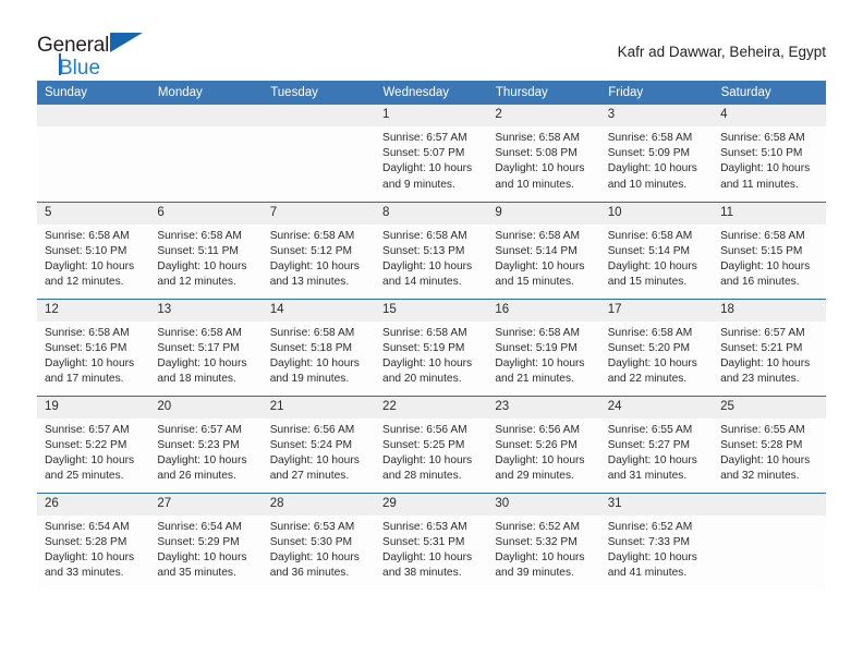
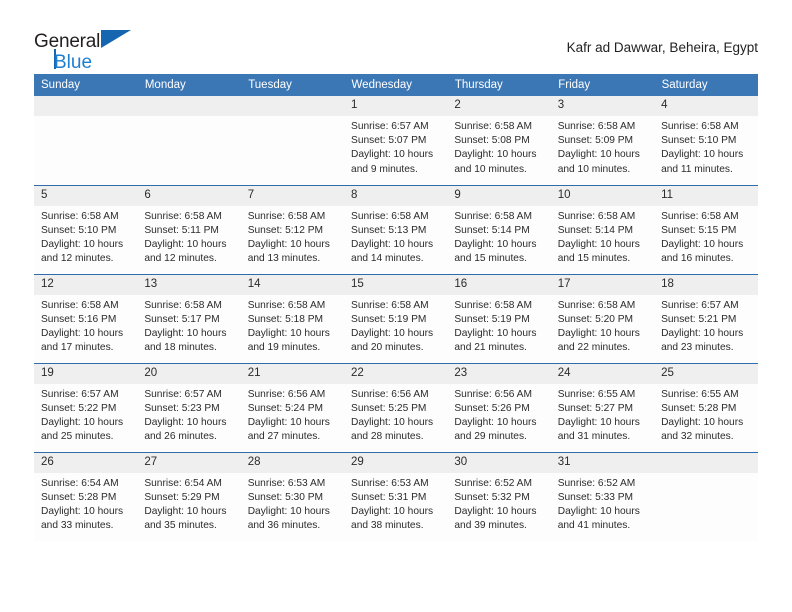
  General
  Blue
  Kafr ad Dawwar, Beheira, Egypt
  Sunday	Monday	Tuesday	Wednesday	Thursday	Friday	Saturday
  			1Sunrise: 6:57 AMSunset: 5:07 PMDaylight: 10 hoursand 9 minutes.	2Sunrise: 6:58 AMSunset: 5:08 PMDaylight: 10 hoursand 10 minutes.	3Sunrise: 6:58 AMSunset: 5:09 PMDaylight: 10 hoursand 10 minutes.	4Sunrise: 6:58 AMSunset: 5:10 PMDaylight: 10 hoursand 11 minutes.
  5Sunrise: 6:58 AMSunset: 5:10 PMDaylight: 10 hoursand 12 minutes.	6Sunrise: 6:58 AMSunset: 5:11 PMDaylight: 10 hoursand 12 minutes.	7Sunrise: 6:58 AMSunset: 5:12 PMDaylight: 10 hoursand 13 minutes.	8Sunrise: 6:58 AMSunset: 5:13 PMDaylight: 10 hoursand 14 minutes.	9Sunrise: 6:58 AMSunset: 5:14 PMDaylight: 10 hoursand 15 minutes.	10Sunrise: 6:58 AMSunset: 5:14 PMDaylight: 10 hoursand 15 minutes.	11Sunrise: 6:58 AMSunset: 5:15 PMDaylight: 10 hoursand 16 minutes.
  12Sunrise: 6:58 AMSunset: 5:16 PMDaylight: 10 hoursand 17 minutes.	13Sunrise: 6:58 AMSunset: 5:17 PMDaylight: 10 hoursand 18 minutes.	14Sunrise: 6:58 AMSunset: 5:18 PMDaylight: 10 hoursand 19 minutes.	15Sunrise: 6:58 AMSunset: 5:19 PMDaylight: 10 hoursand 20 minutes.	16Sunrise: 6:58 AMSunset: 5:19 PMDaylight: 10 hoursand 21 minutes.	17Sunrise: 6:58 AMSunset: 5:20 PMDaylight: 10 hoursand 22 minutes.	18Sunrise: 6:57 AMSunset: 5:21 PMDaylight: 10 hoursand 23 minutes.
  19Sunrise: 6:57 AMSunset: 5:22 PMDaylight: 10 hoursand 25 minutes.	20Sunrise: 6:57 AMSunset: 5:23 PMDaylight: 10 hoursand 26 minutes.	21Sunrise: 6:56 AMSunset: 5:24 PMDaylight: 10 hoursand 27 minutes.	22Sunrise: 6:56 AMSunset: 5:25 PMDaylight: 10 hoursand 28 minutes.	23Sunrise: 6:56 AMSunset: 5:26 PMDaylight: 10 hoursand 29 minutes.	24Sunrise: 6:55 AMSunset: 5:27 PMDaylight: 10 hoursand 31 minutes.	25Sunrise: 6:55 AMSunset: 5:28 PMDaylight: 10 hoursand 32 minutes.
- 26Sunrise: 6:54 AMSunset: 5:28 PMDaylight: 10 hoursand 33 minutes.	27Sunrise: 6:54 AMSunset: 5:29 PMDaylight: 10 hoursand 35 minutes.	28Sunrise: 6:53 AMSunset: 5:30 PMDaylight: 10 hoursand 36 minutes.	29Sunrise: 6:53 AMSunset: 5:31 PMDaylight: 10 hoursand 38 minutes.	30Sunrise: 6:52 AMSunset: 5:32 PMDaylight: 10 hoursand 39 minutes.	31Sunrise: 6:52 AMSunset: 7:33 PMDaylight: 10 hoursand 41 minutes.
+ 26Sunrise: 6:54 AMSunset: 5:28 PMDaylight: 10 hoursand 33 minutes.	27Sunrise: 6:54 AMSunset: 5:29 PMDaylight: 10 hoursand 35 minutes.	28Sunrise: 6:53 AMSunset: 5:30 PMDaylight: 10 hoursand 36 minutes.	29Sunrise: 6:53 AMSunset: 5:31 PMDaylight: 10 hoursand 38 minutes.	30Sunrise: 6:52 AMSunset: 5:32 PMDaylight: 10 hoursand 39 minutes.	31Sunrise: 6:52 AMSunset: 5:33 PMDaylight: 10 hoursand 41 minutes.
